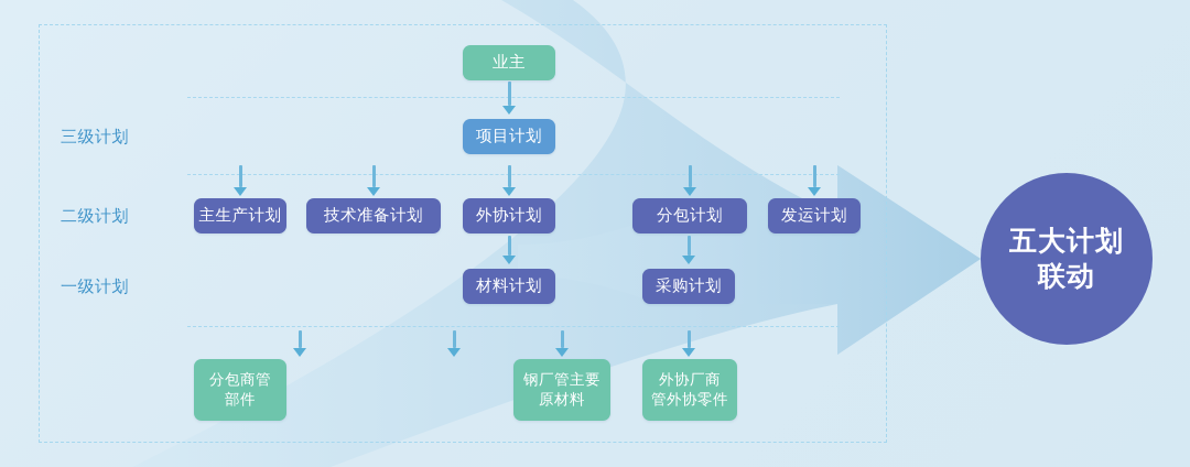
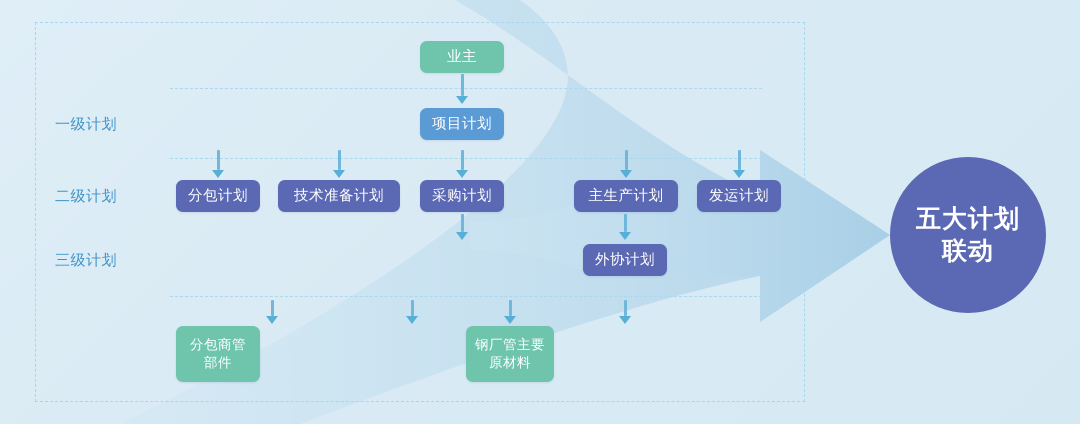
- 三级计划
+ 一级计划
  二级计划
- 一级计划
+ 三级计划
  业主
  项目计划
- 主生产计划
+ 分包计划
  技术准备计划
- 外协计划
+ 采购计划
- 分包计划
+ 主生产计划
  发运计划
- 材料计划
- 采购计划
+ 外协计划
  分包商管
  部件
  钢厂管主要
  原材料
- 外协厂商
- 管外协零件
  五大计划
  联动
